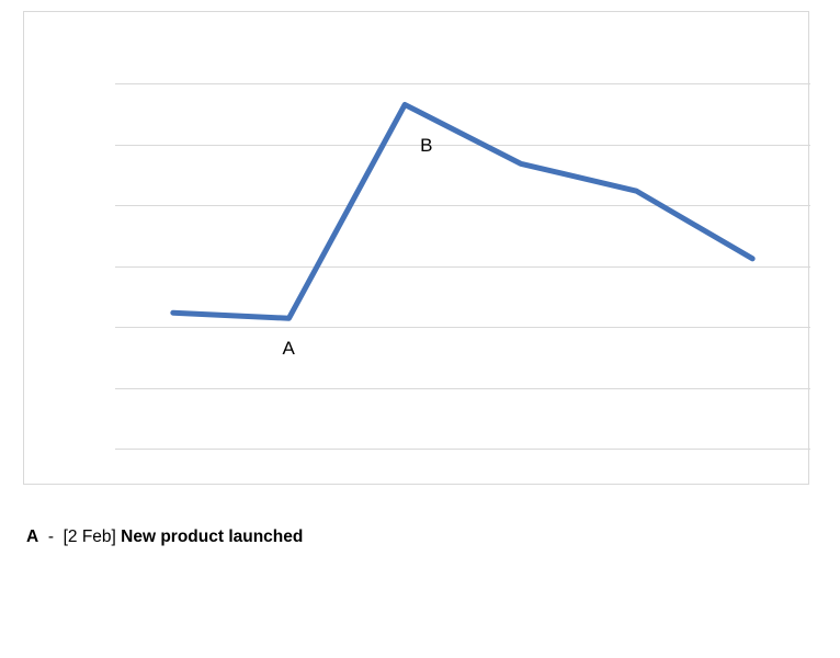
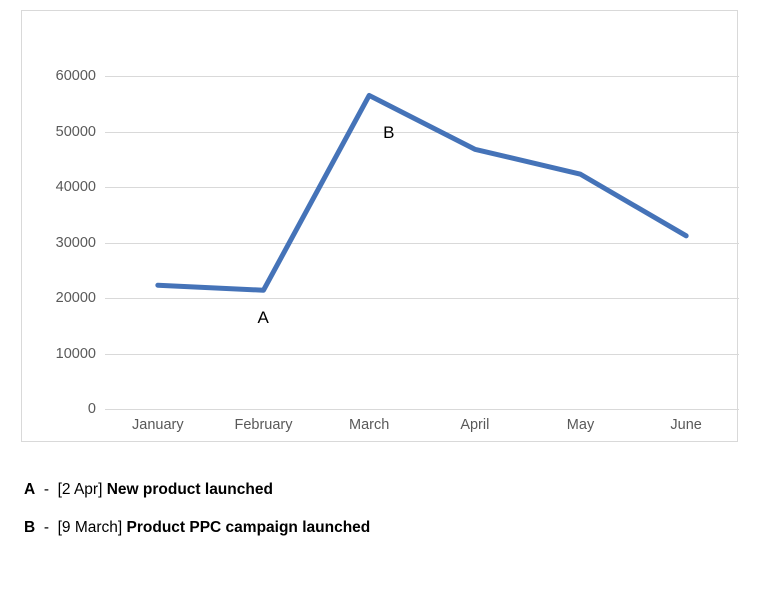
+ 0
+ 10000
+ 20000
+ 30000
+ 40000
+ 50000
+ 60000
  A
  B
+ January
+ February
+ March
+ April
+ May
+ June
- A - [2 Feb] New product launched
+ A - [2 Apr] New product launched
+ B - [9 March] Product PPC campaign launched
